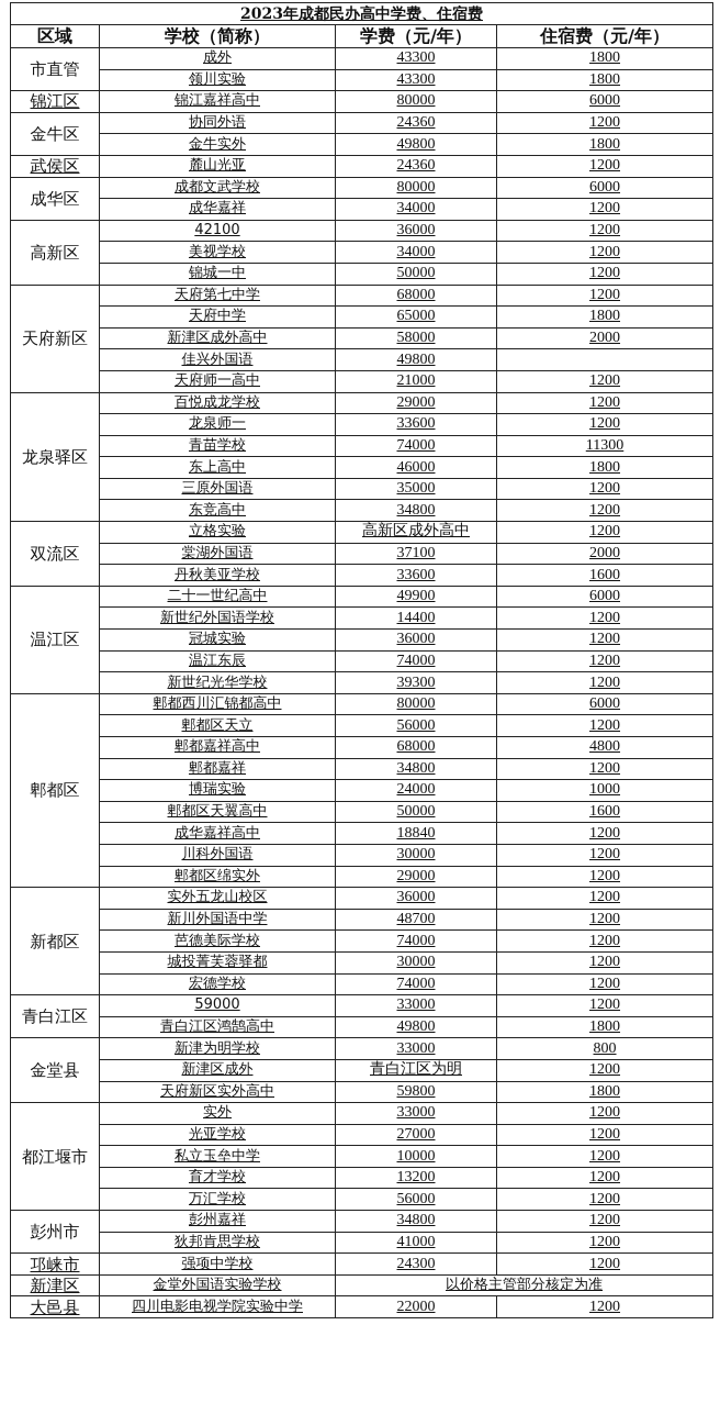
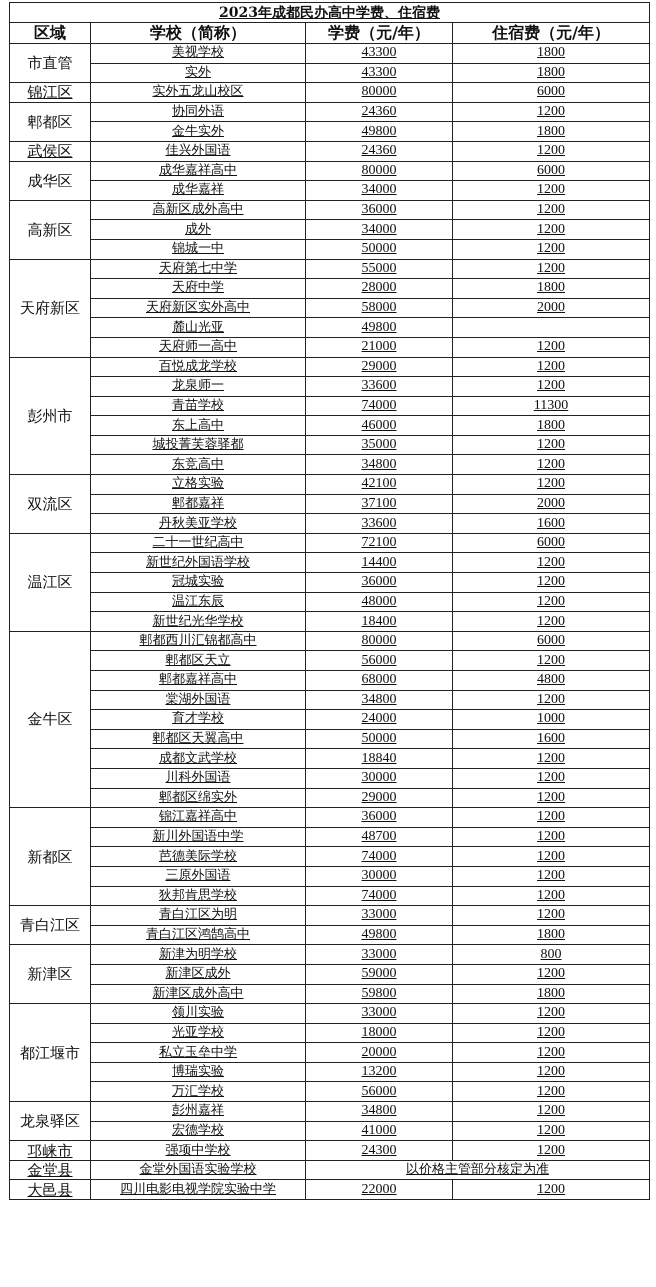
  2023年成都民办高中学费、住宿费
  区域	学校（简称）	学费（元/年）	住宿费（元/年）
- 市直管	成外	43300	1800
+ 市直管	美视学校	43300	1800
- 领川实验	43300	1800
+ 实外	43300	1800
- 锦江区	锦江嘉祥高中	80000	6000
+ 锦江区	实外五龙山校区	80000	6000
- 金牛区	协同外语	24360	1200
+ 郫都区	协同外语	24360	1200
  金牛实外	49800	1800
- 武侯区	麓山光亚	24360	1200
+ 武侯区	佳兴外国语	24360	1200
- 成华区	成都文武学校	80000	6000
+ 成华区	成华嘉祥高中	80000	6000
  成华嘉祥	34000	1200
- 高新区	42100	36000	1200
+ 高新区	高新区成外高中	36000	1200
- 美视学校	34000	1200
+ 成外	34000	1200
  锦城一中	50000	1200
- 天府新区	天府第七中学	68000	1200
+ 天府新区	天府第七中学	55000	1200
- 天府中学	65000	1800
+ 天府中学	28000	1800
- 新津区成外高中	58000	2000
+ 天府新区实外高中	58000	2000
- 佳兴外国语	49800
+ 麓山光亚	49800
  天府师一高中	21000	1200
- 龙泉驿区	百悦成龙学校	29000	1200
+ 彭州市	百悦成龙学校	29000	1200
  龙泉师一	33600	1200
  青苗学校	74000	11300
  东上高中	46000	1800
- 三原外国语	35000	1200
+ 城投菁芙蓉驿都	35000	1200
  东竞高中	34800	1200
- 双流区	立格实验	高新区成外高中	1200
+ 双流区	立格实验	42100	1200
- 棠湖外国语	37100	2000
+ 郫都嘉祥	37100	2000
  丹秋美亚学校	33600	1600
- 温江区	二十一世纪高中	49900	6000
+ 温江区	二十一世纪高中	72100	6000
  新世纪外国语学校	14400	1200
  冠城实验	36000	1200
- 温江东辰	74000	1200
+ 温江东辰	48000	1200
- 新世纪光华学校	39300	1200
+ 新世纪光华学校	18400	1200
- 郫都区	郫都西川汇锦都高中	80000	6000
+ 金牛区	郫都西川汇锦都高中	80000	6000
  郫都区天立	56000	1200
  郫都嘉祥高中	68000	4800
- 郫都嘉祥	34800	1200
+ 棠湖外国语	34800	1200
- 博瑞实验	24000	1000
+ 育才学校	24000	1000
  郫都区天翼高中	50000	1600
- 成华嘉祥高中	18840	1200
+ 成都文武学校	18840	1200
  川科外国语	30000	1200
  郫都区绵实外	29000	1200
- 新都区	实外五龙山校区	36000	1200
+ 新都区	锦江嘉祥高中	36000	1200
  新川外国语中学	48700	1200
  芭德美际学校	74000	1200
- 城投菁芙蓉驿都	30000	1200
+ 三原外国语	30000	1200
- 宏德学校	74000	1200
+ 狄邦肯思学校	74000	1200
- 青白江区	59000	33000	1200
+ 青白江区	青白江区为明	33000	1200
  青白江区鸿鹄高中	49800	1800
- 金堂县	新津为明学校	33000	800
+ 新津区	新津为明学校	33000	800
- 新津区成外	青白江区为明	1200
+ 新津区成外	59000	1200
- 天府新区实外高中	59800	1800
+ 新津区成外高中	59800	1800
- 都江堰市	实外	33000	1200
+ 都江堰市	领川实验	33000	1200
- 光亚学校	27000	1200
+ 光亚学校	18000	1200
- 私立玉垒中学	10000	1200
+ 私立玉垒中学	20000	1200
- 育才学校	13200	1200
+ 博瑞实验	13200	1200
  万汇学校	56000	1200
- 彭州市	彭州嘉祥	34800	1200
+ 龙泉驿区	彭州嘉祥	34800	1200
- 狄邦肯思学校	41000	1200
+ 宏德学校	41000	1200
  邛崃市	强项中学校	24300	1200
- 新津区	金堂外国语实验学校	以价格主管部分核定为准
+ 金堂县	金堂外国语实验学校	以价格主管部分核定为准
  大邑县	四川电影电视学院实验中学	22000	1200
